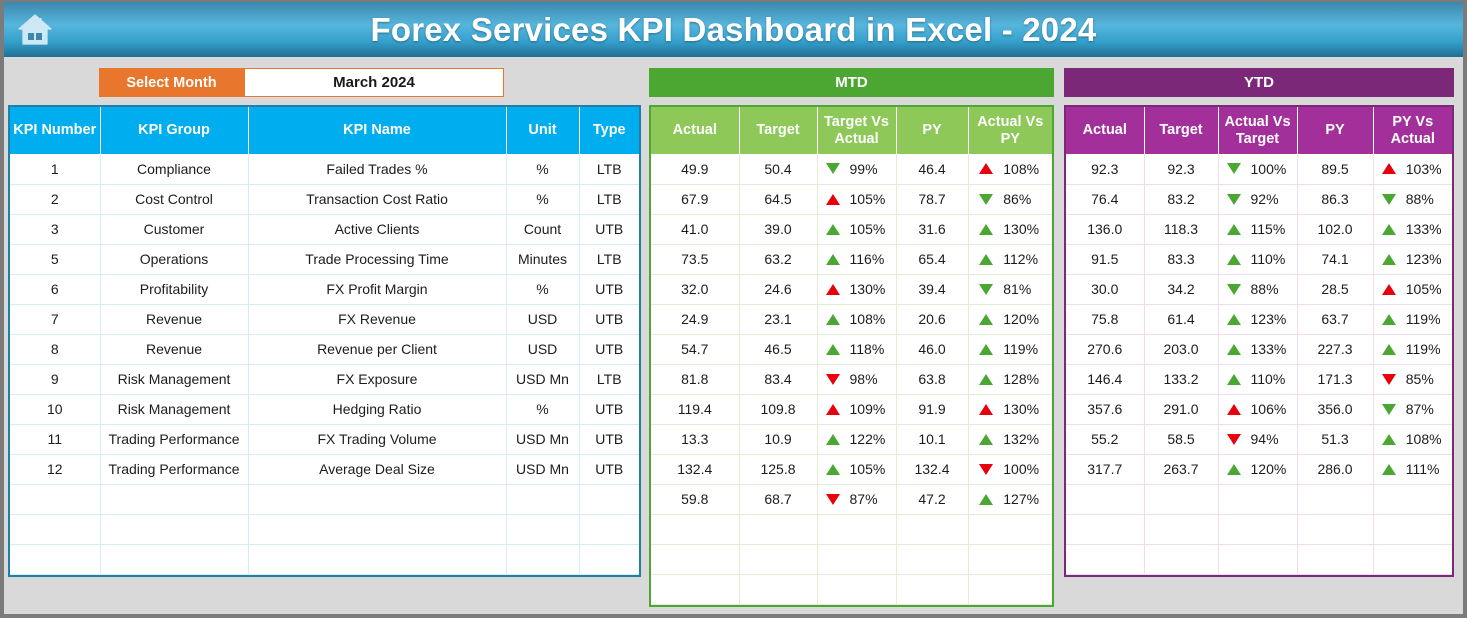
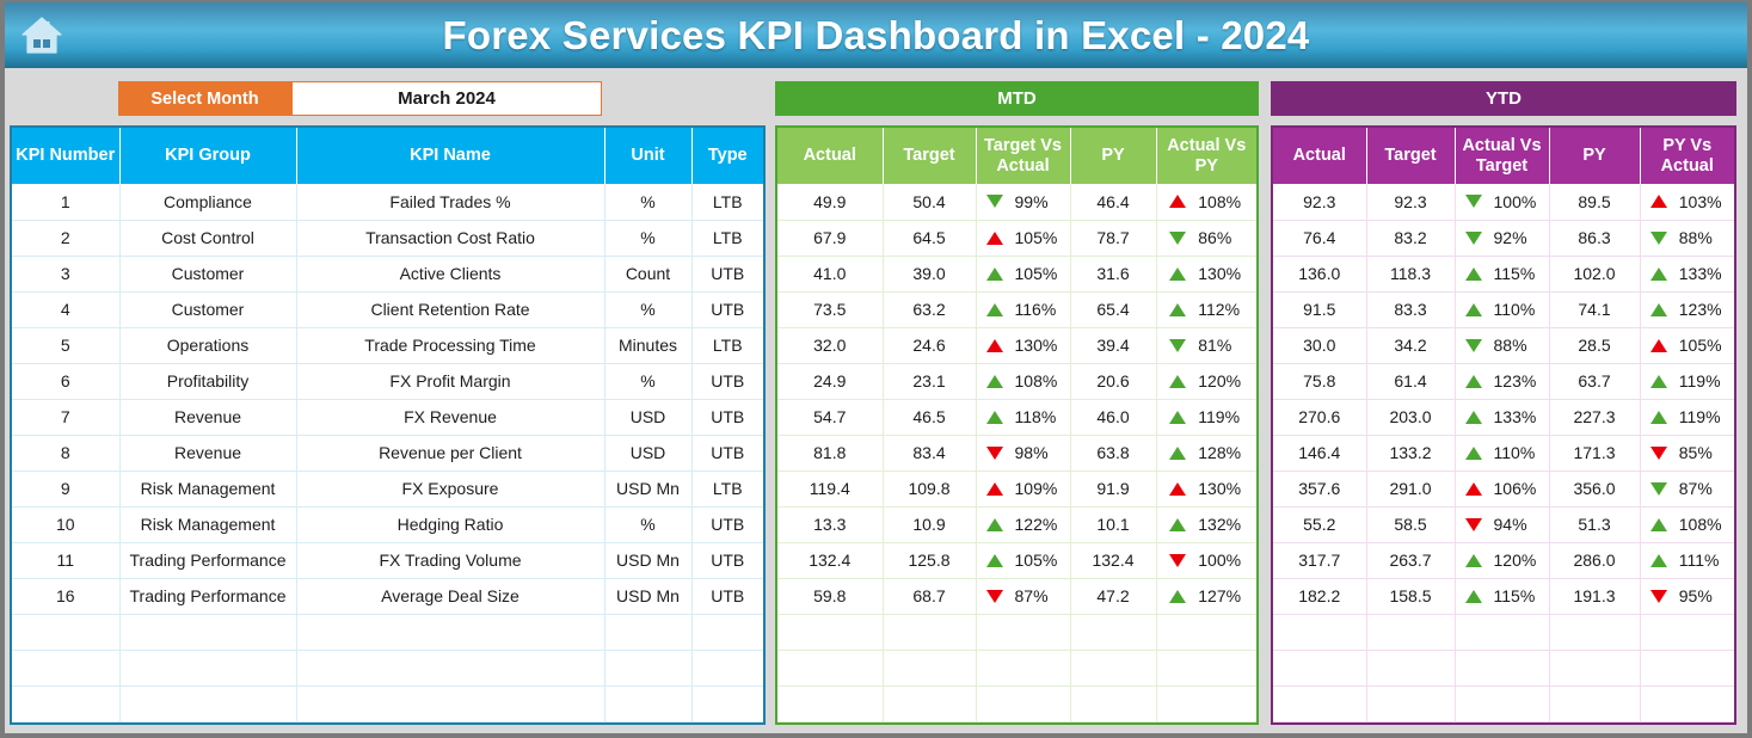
  Forex Services KPI Dashboard in Excel - 2024
  Select Month
  March 2024
  MTD
  YTD
  KPI Number	KPI Group	KPI Name	Unit	Type
  1	Compliance	Failed Trades %	%	LTB
  2	Cost Control	Transaction Cost Ratio	%	LTB
  3	Customer	Active Clients	Count	UTB
+ 4	Customer	Client Retention Rate	%	UTB
  5	Operations	Trade Processing Time	Minutes	LTB
  6	Profitability	FX Profit Margin	%	UTB
  7	Revenue	FX Revenue	USD	UTB
  8	Revenue	Revenue per Client	USD	UTB
  9	Risk Management	FX Exposure	USD Mn	LTB
  10	Risk Management	Hedging Ratio	%	UTB
  11	Trading Performance	FX Trading Volume	USD Mn	UTB
- 12	Trading Performance	Average Deal Size	USD Mn	UTB
+ 16	Trading Performance	Average Deal Size	USD Mn	UTB
  Actual	Target	Target Vs Actual	PY	Actual Vs PY
  49.9	50.4	99%	46.4	108%
  67.9	64.5	105%	78.7	86%
  41.0	39.0	105%	31.6	130%
  73.5	63.2	116%	65.4	112%
  32.0	24.6	130%	39.4	81%
  24.9	23.1	108%	20.6	120%
  54.7	46.5	118%	46.0	119%
  81.8	83.4	98%	63.8	128%
  119.4	109.8	109%	91.9	130%
  13.3	10.9	122%	10.1	132%
  132.4	125.8	105%	132.4	100%
  59.8	68.7	87%	47.2	127%
  Actual	Target	Actual Vs Target	PY	PY Vs Actual
  92.3	92.3	100%	89.5	103%
  76.4	83.2	92%	86.3	88%
  136.0	118.3	115%	102.0	133%
  91.5	83.3	110%	74.1	123%
  30.0	34.2	88%	28.5	105%
  75.8	61.4	123%	63.7	119%
  270.6	203.0	133%	227.3	119%
  146.4	133.2	110%	171.3	85%
  357.6	291.0	106%	356.0	87%
  55.2	58.5	94%	51.3	108%
  317.7	263.7	120%	286.0	111%
+ 182.2	158.5	115%	191.3	95%
